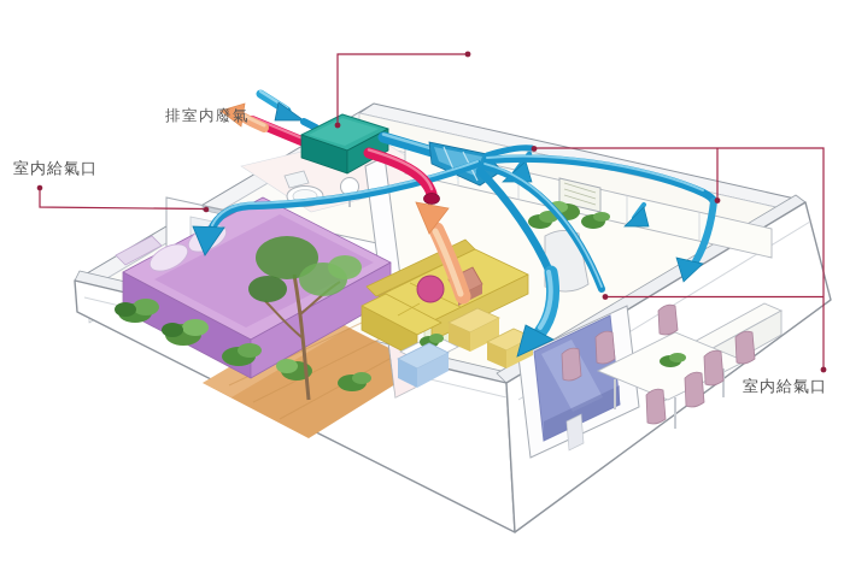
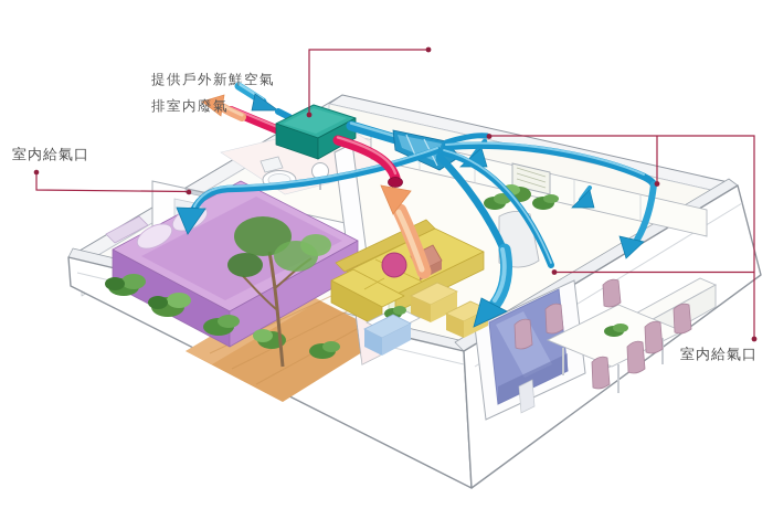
+ 提供戶外新鮮空氣
  排室内廢氣
  室内給氣口
  室内給氣口
